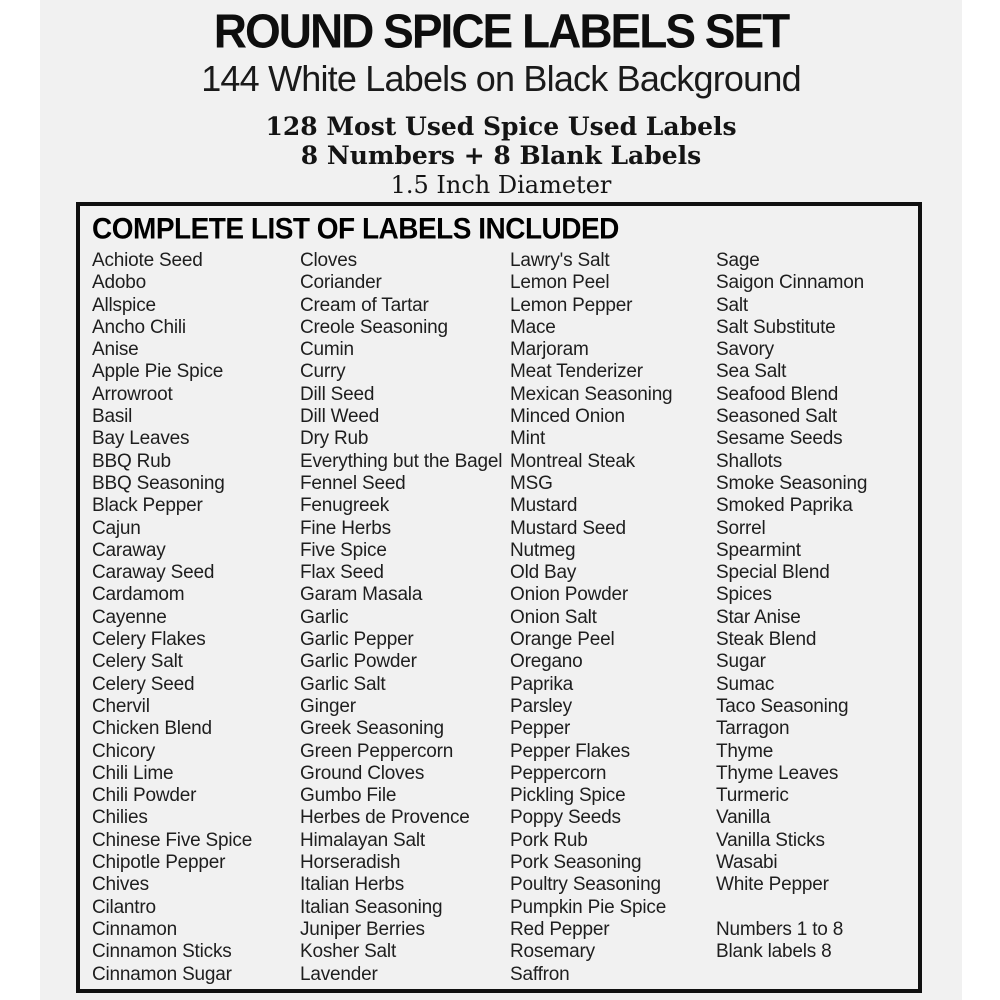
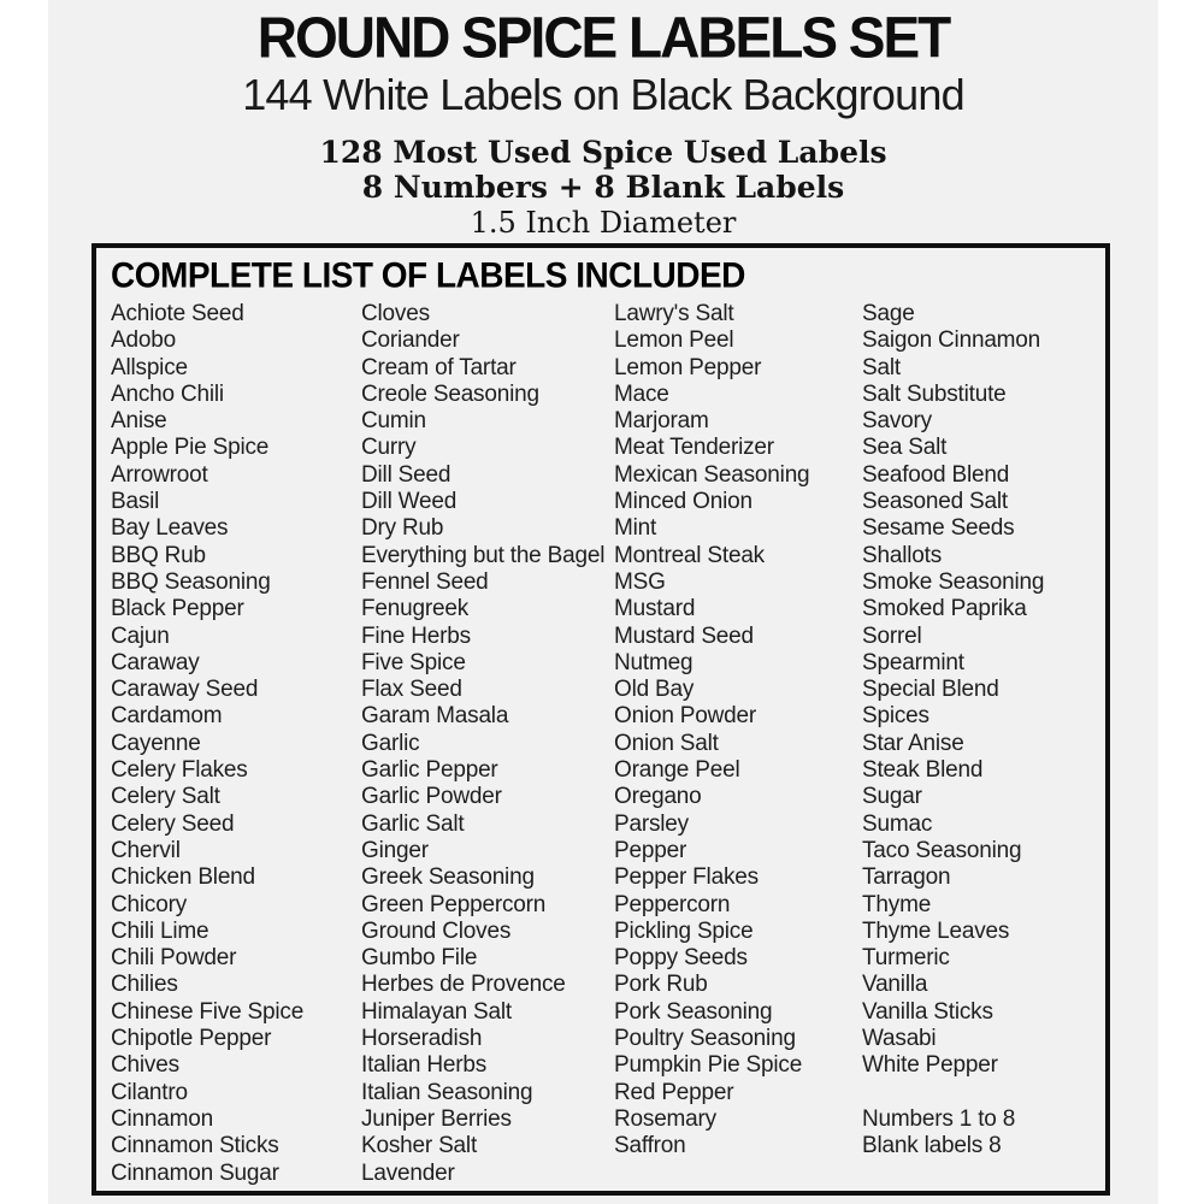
  ROUND SPICE LABELS SET
  144 White Labels on Black Background
  128 Most Used Spice Used Labels
  8 Numbers + 8 Blank Labels
  1.5 Inch Diameter
  COMPLETE LIST OF LABELS INCLUDED
  Achiote Seed
  Adobo
  Allspice
  Ancho Chili
  Anise
  Apple Pie Spice
  Arrowroot
  Basil
  Bay Leaves
  BBQ Rub
  BBQ Seasoning
  Black Pepper
  Cajun
  Caraway
  Caraway Seed
  Cardamom
  Cayenne
  Celery Flakes
  Celery Salt
  Celery Seed
  Chervil
  Chicken Blend
  Chicory
  Chili Lime
  Chili Powder
  Chilies
  Chinese Five Spice
  Chipotle Pepper
  Chives
  Cilantro
  Cinnamon
  Cinnamon Sticks
  Cinnamon Sugar
  Cloves
  Coriander
  Cream of Tartar
  Creole Seasoning
  Cumin
  Curry
  Dill Seed
  Dill Weed
  Dry Rub
  Everything but the Bagel
  Fennel Seed
  Fenugreek
  Fine Herbs
  Five Spice
  Flax Seed
  Garam Masala
  Garlic
  Garlic Pepper
  Garlic Powder
  Garlic Salt
  Ginger
  Greek Seasoning
  Green Peppercorn
  Ground Cloves
  Gumbo File
  Herbes de Provence
  Himalayan Salt
  Horseradish
  Italian Herbs
  Italian Seasoning
  Juniper Berries
  Kosher Salt
  Lavender
  Lawry's Salt
  Lemon Peel
  Lemon Pepper
  Mace
  Marjoram
  Meat Tenderizer
  Mexican Seasoning
  Minced Onion
  Mint
  Montreal Steak
  MSG
  Mustard
  Mustard Seed
  Nutmeg
  Old Bay
  Onion Powder
  Onion Salt
  Orange Peel
  Oregano
- Paprika
  Parsley
  Pepper
  Pepper Flakes
  Peppercorn
  Pickling Spice
  Poppy Seeds
  Pork Rub
  Pork Seasoning
  Poultry Seasoning
  Pumpkin Pie Spice
  Red Pepper
  Rosemary
  Saffron
  Sage
  Saigon Cinnamon
  Salt
  Salt Substitute
  Savory
  Sea Salt
  Seafood Blend
  Seasoned Salt
  Sesame Seeds
  Shallots
  Smoke Seasoning
  Smoked Paprika
  Sorrel
  Spearmint
  Special Blend
  Spices
  Star Anise
  Steak Blend
  Sugar
  Sumac
  Taco Seasoning
  Tarragon
  Thyme
  Thyme Leaves
  Turmeric
  Vanilla
  Vanilla Sticks
  Wasabi
  White Pepper
  Numbers 1 to 8
  Blank labels 8
